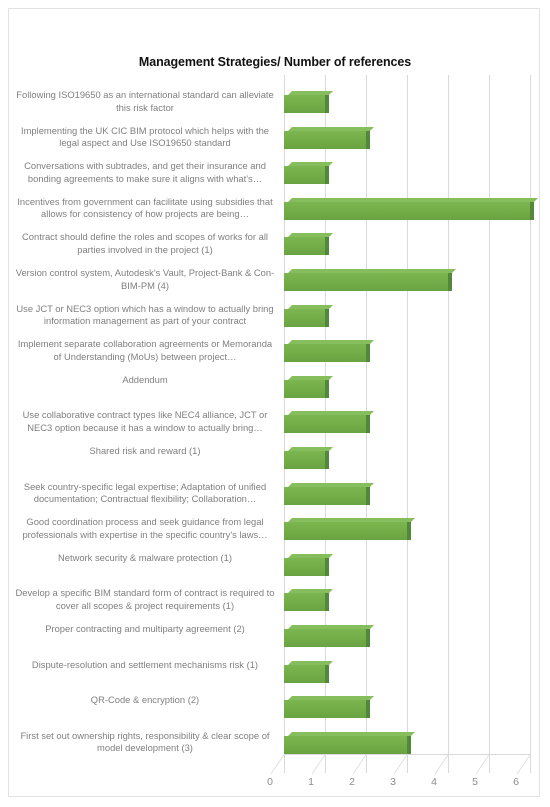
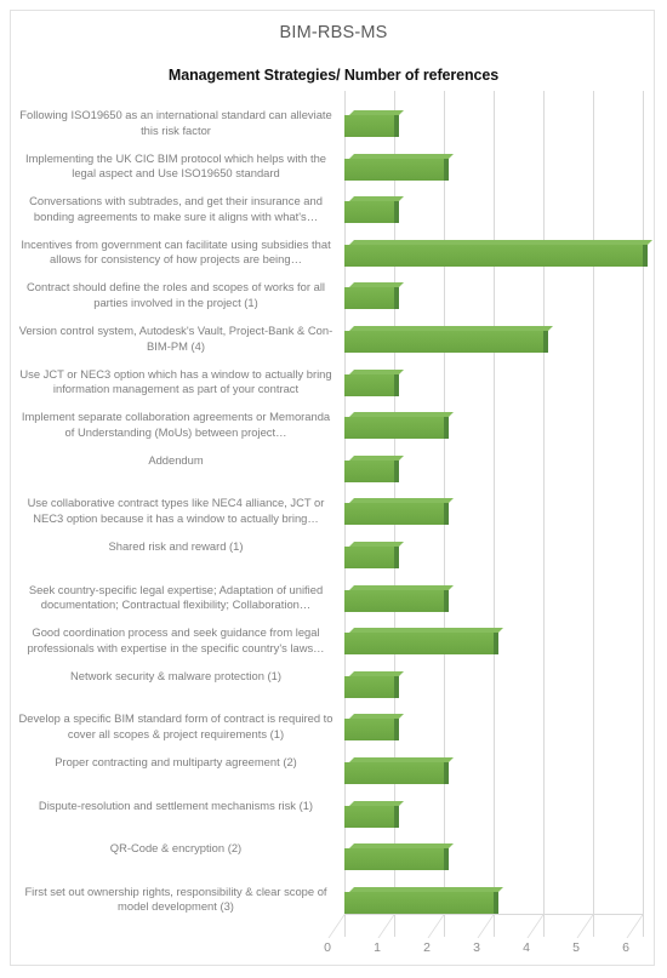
+ BIM-RBS-MS
  Management Strategies/ Number of references
  Following ISO19650 as an international standard can alleviate this risk factor
  Implementing the UK CIC BIM protocol which helps with the legal aspect and Use ISO19650 standard
  Conversations with subtrades, and get their insurance and bonding agreements to make sure it aligns with what's…
  Incentives from government can facilitate using subsidies that allows for consistency of how projects are being…
  Contract should define the roles and scopes of works for all parties involved in the project (1)
  Version control system, Autodesk's Vault, Project-Bank & Con-BIM-PM (4)
  Use JCT or NEC3 option which has a window to actually bring information management as part of your contract
  Implement separate collaboration agreements or Memoranda of Understanding (MoUs) between project…
  Addendum
  Use collaborative contract types like NEC4 alliance, JCT or NEC3 option because it has a window to actually bring…
  Shared risk and reward (1)
  Seek country-specific legal expertise; Adaptation of unified documentation; Contractual flexibility; Collaboration…
  Good coordination process and seek guidance from legal professionals with expertise in the specific country's laws…
  Network security & malware protection (1)
  Develop a specific BIM standard form of contract is required to cover all scopes & project requirements (1)
  Proper contracting and multiparty agreement (2)
  Dispute-resolution and settlement mechanisms risk (1)
  QR-Code & encryption (2)
  First set out ownership rights, responsibility & clear scope of model development (3)
  0
  1
  2
  3
  4
  5
  6
